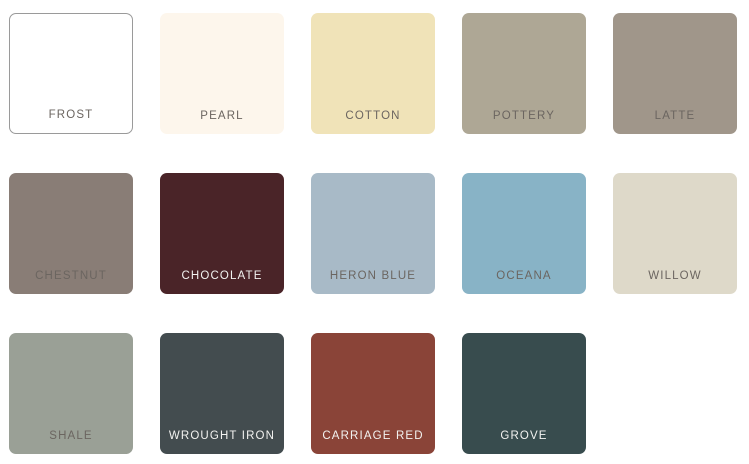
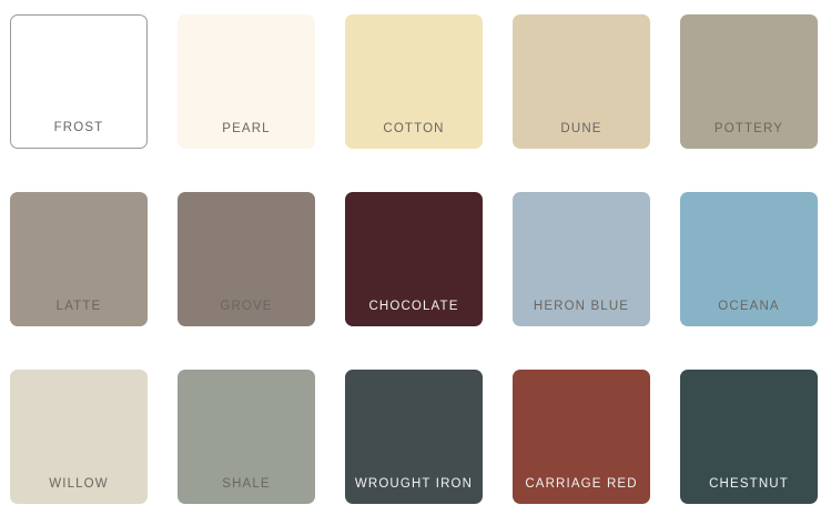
  FROST
  PEARL
  COTTON
+ DUNE
  POTTERY
  LATTE
- CHESTNUT
+ GROVE
  CHOCOLATE
  HERON BLUE
  OCEANA
  WILLOW
  SHALE
  WROUGHT IRON
  CARRIAGE RED
- GROVE
+ CHESTNUT
